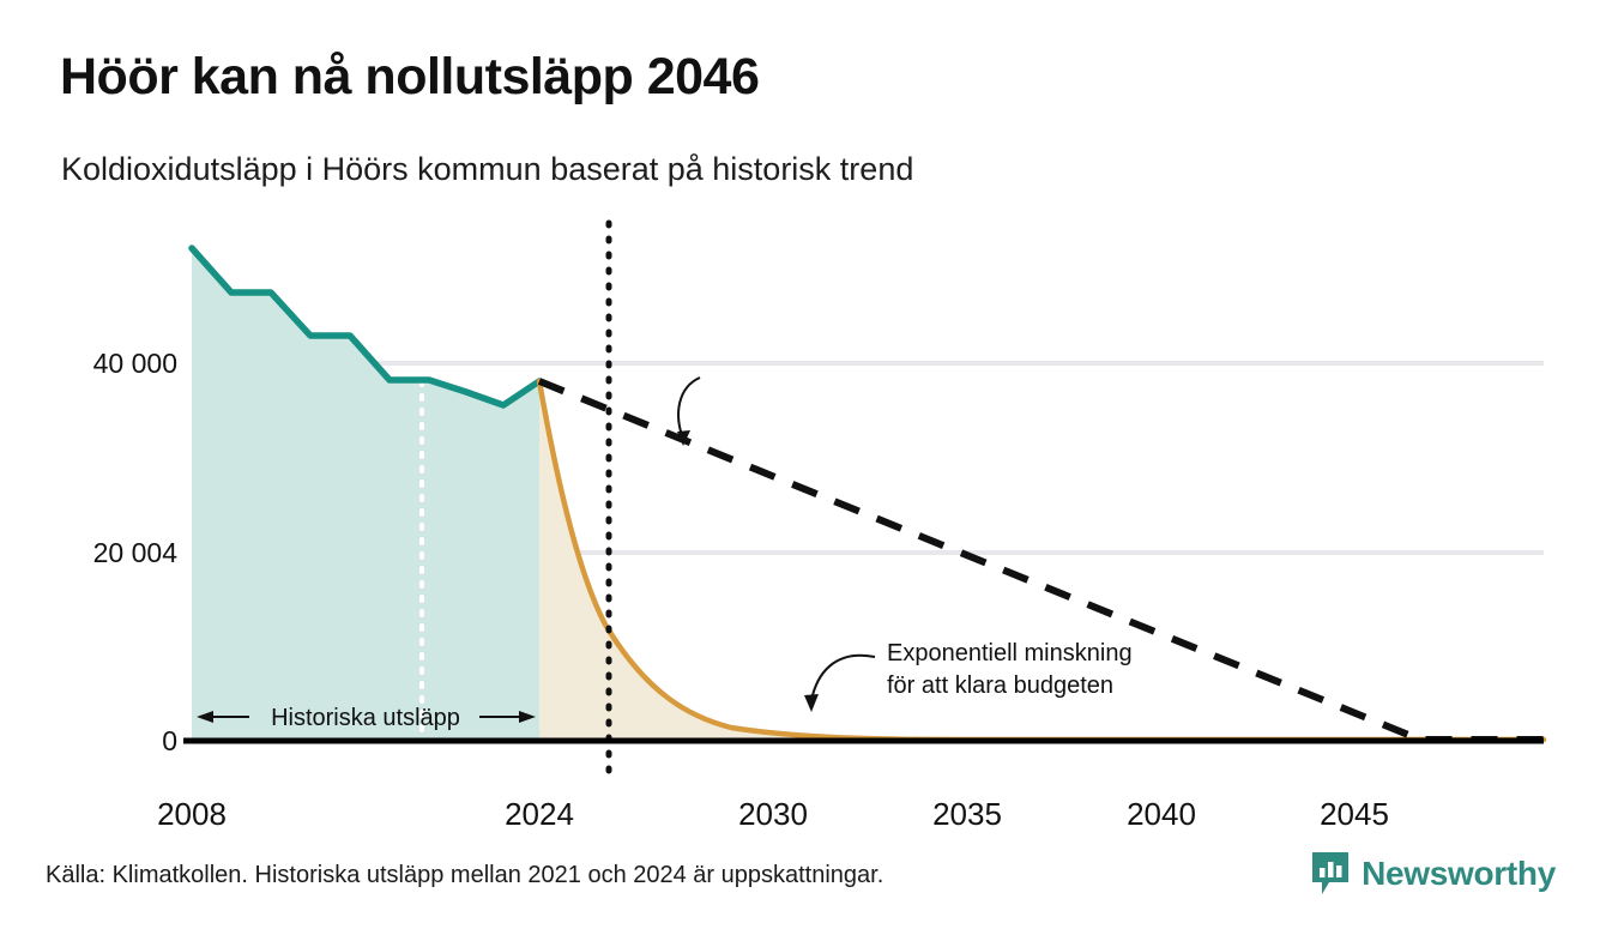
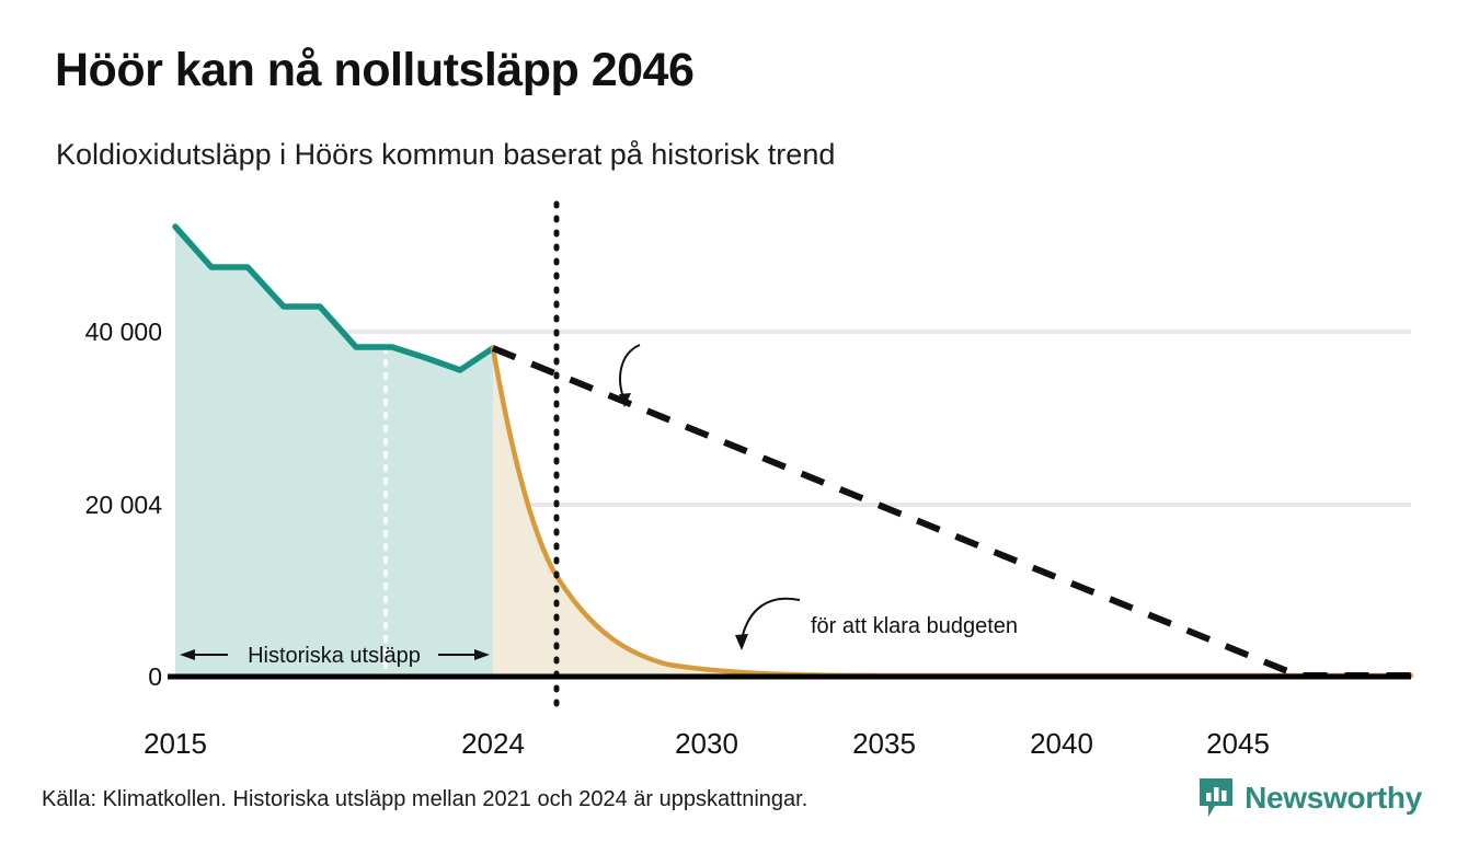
  Höör kan nå nollutsläpp 2046
  Koldioxidutsläpp i Höörs kommun baserat på historisk trend
  40 000
  20 004
  0
- 2008
+ 2015
  2024
  2030
  2035
  2040
  2045
- Exponentiell minskning
  för att klara budgeten
  Historiska utsläpp
  Källa: Klimatkollen. Historiska utsläpp mellan 2021 och 2024 är uppskattningar.
  Newsworthy
